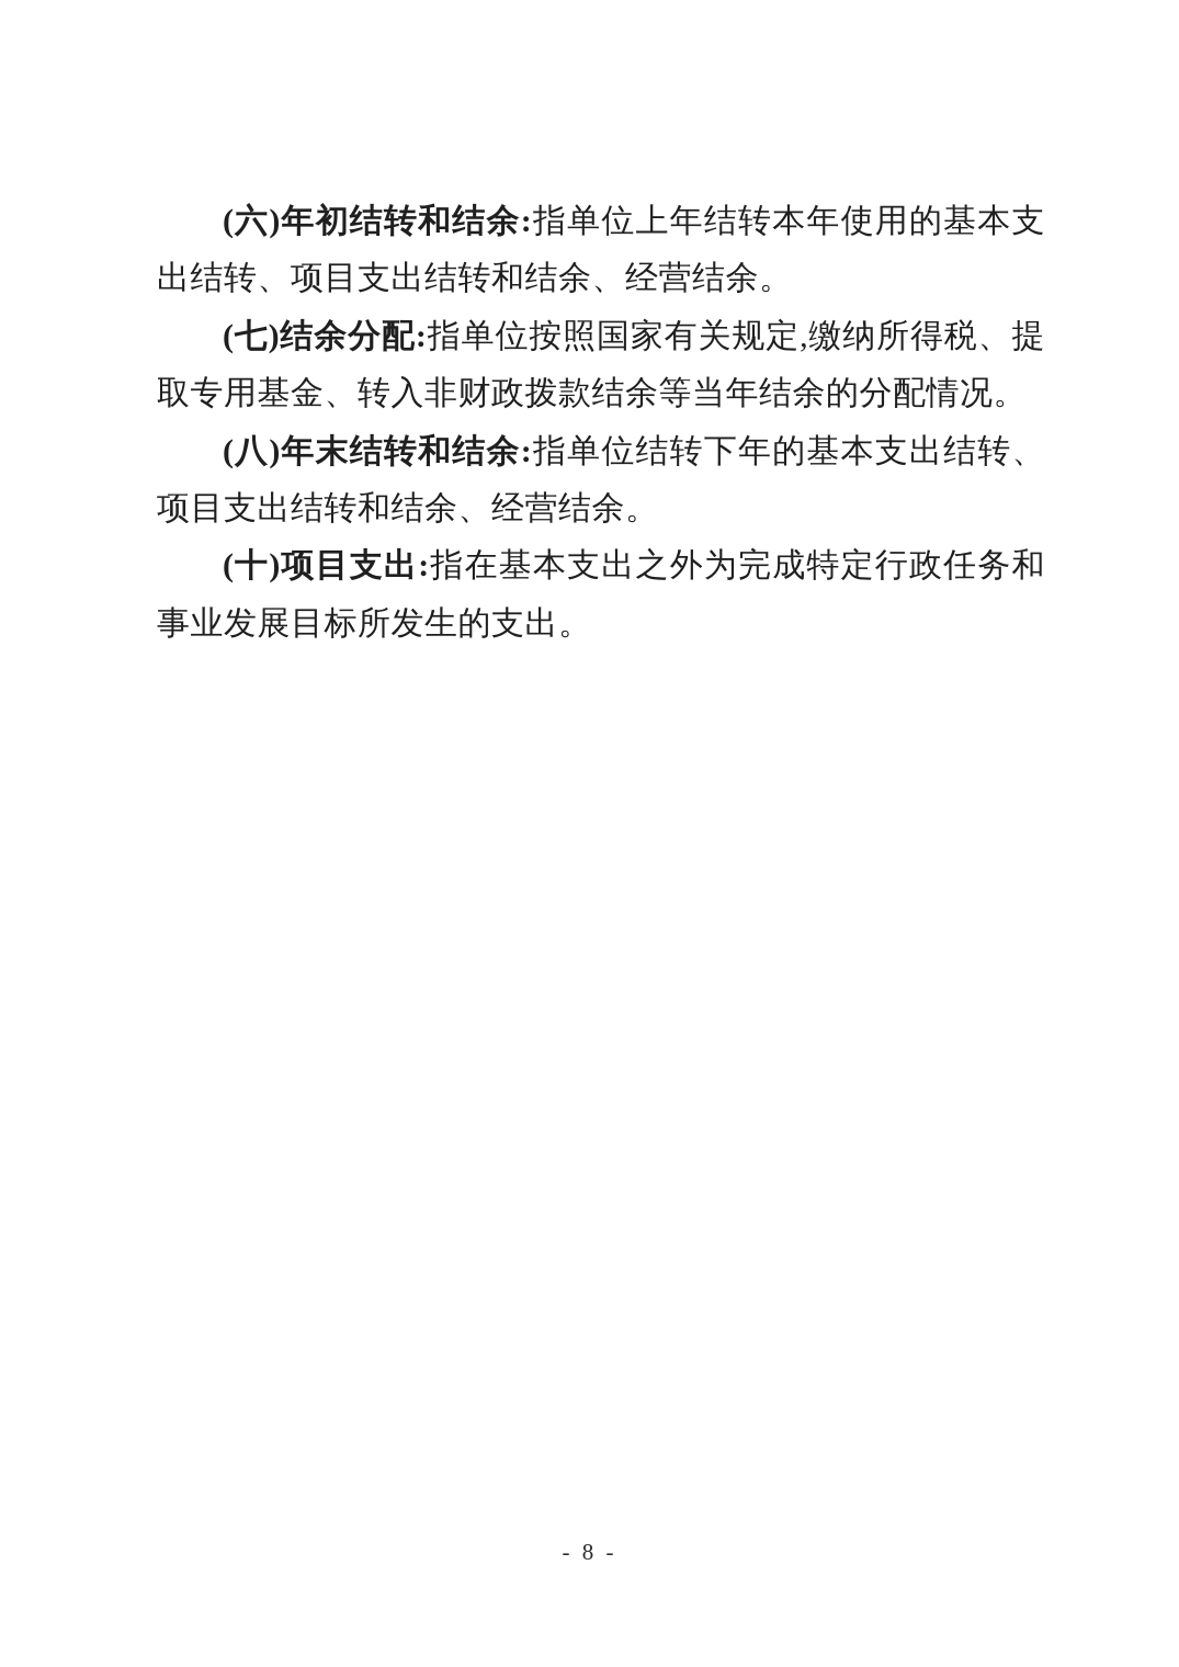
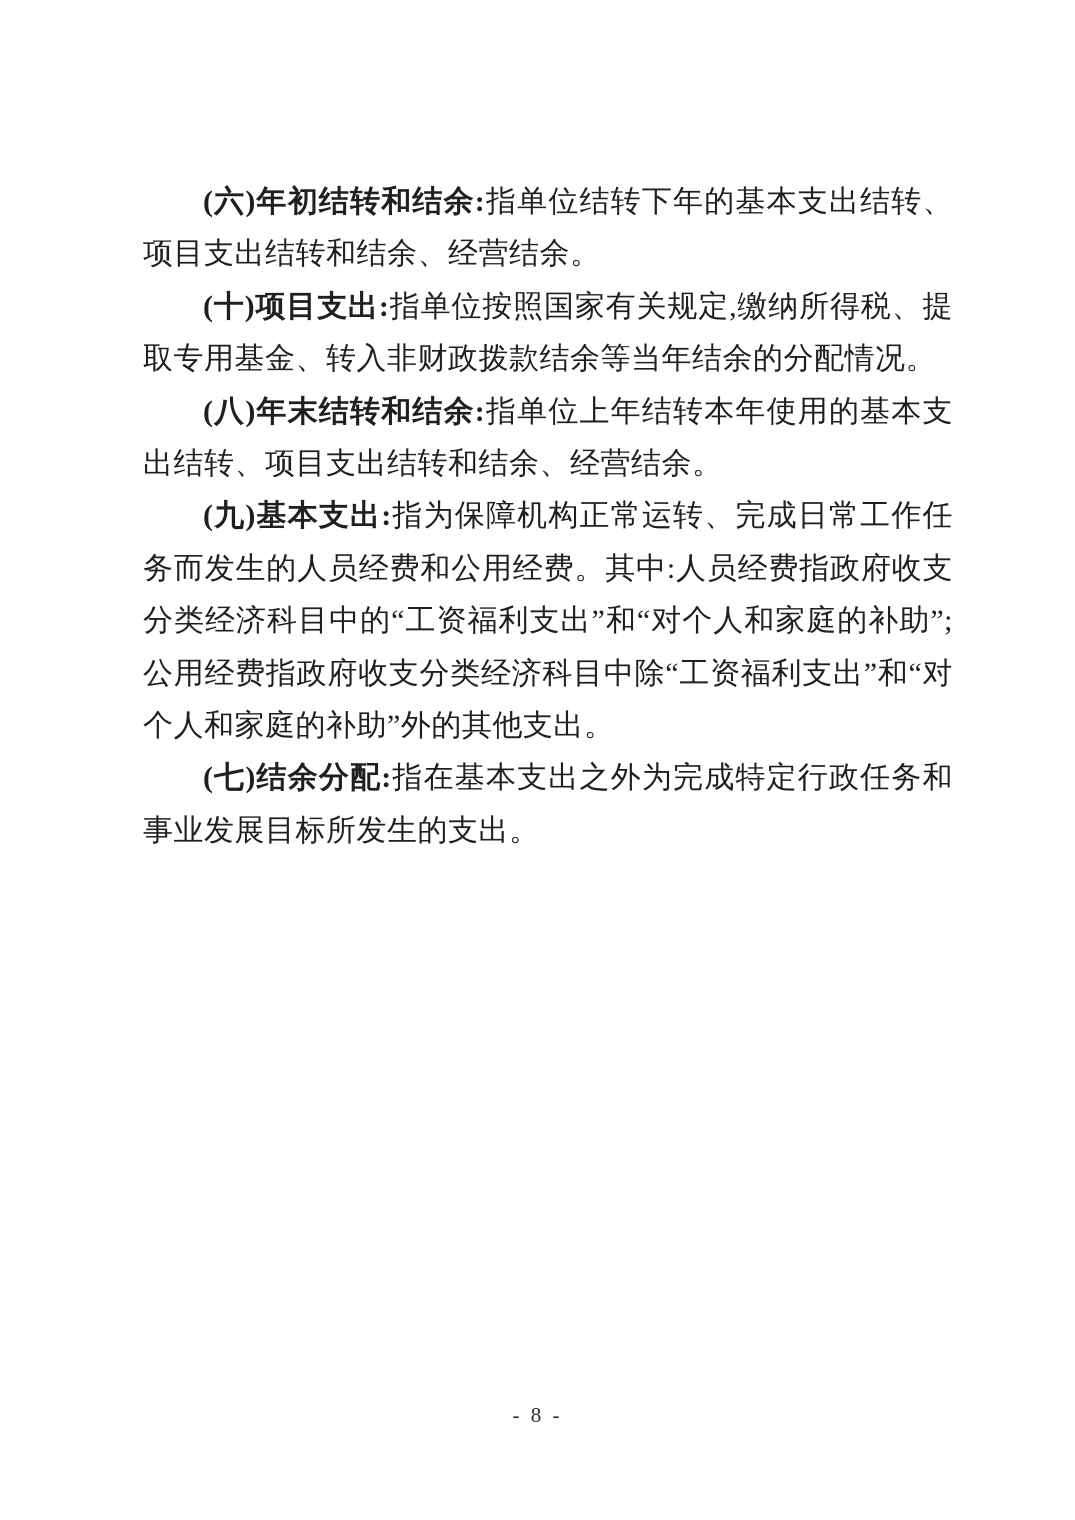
- (六)年初结转和结余:指单位上年结转本年使用的基本支出结转、项目支出结转和结余、经营结余。
+ (六)年初结转和结余:指单位结转下年的基本支出结转、项目支出结转和结余、经营结余。
- (七)结余分配:指单位按照国家有关规定,缴纳所得税、提取专用基金、转入非财政拨款结余等当年结余的分配情况。
+ (十)项目支出:指单位按照国家有关规定,缴纳所得税、提取专用基金、转入非财政拨款结余等当年结余的分配情况。
- (八)年末结转和结余:指单位结转下年的基本支出结转、项目支出结转和结余、经营结余。
+ (八)年末结转和结余:指单位上年结转本年使用的基本支出结转、项目支出结转和结余、经营结余。
+ (九)基本支出:指为保障机构正常运转、完成日常工作任务而发生的人员经费和公用经费。其中:人员经费指政府收支分类经济科目中的“工资福利支出”和“对个人和家庭的补助”;公用经费指政府收支分类经济科目中除“工资福利支出”和“对个人和家庭的补助”外的其他支出。
- (十)项目支出:指在基本支出之外为完成特定行政任务和事业发展目标所发生的支出。
+ (七)结余分配:指在基本支出之外为完成特定行政任务和事业发展目标所发生的支出。
  - 8 -
